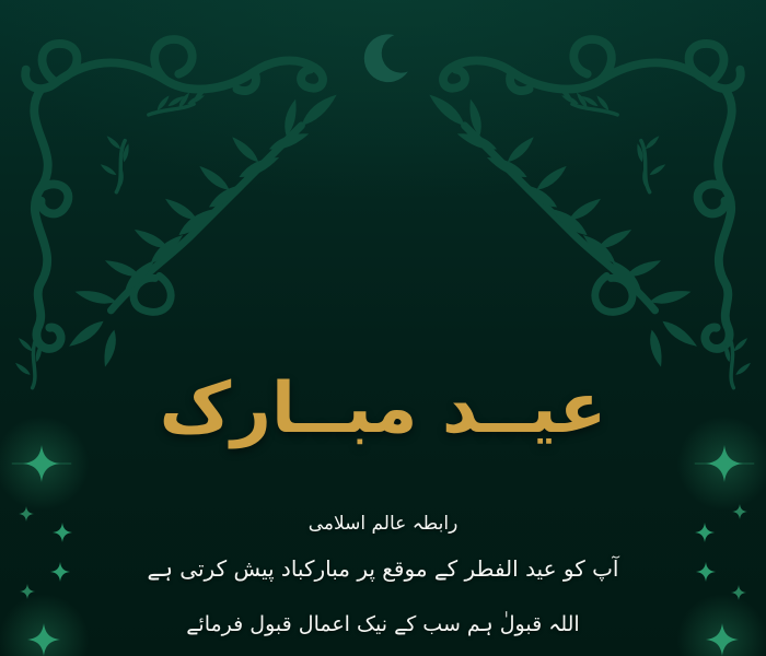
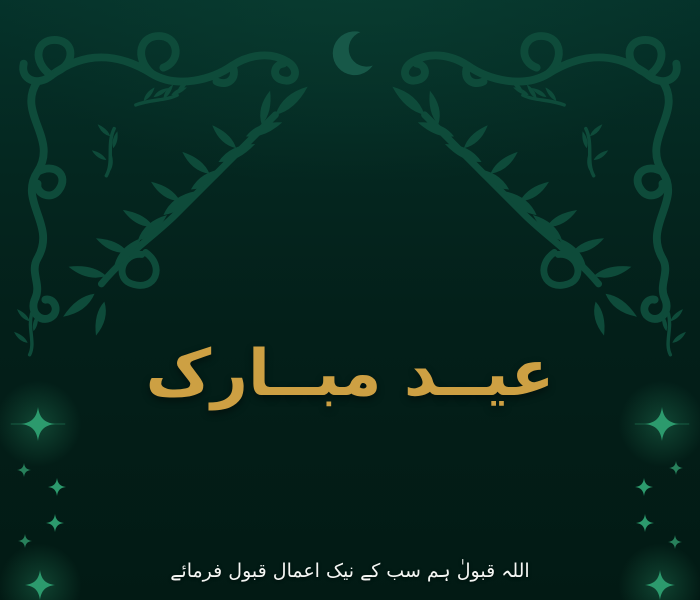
  عیــد مبــارک
- رابطہ عالم اسلامی
- آپ کو عید الفطر کے موقع پر مبارکباد پیش کرتی ہے
  اللہ قبولٰ ہم سب کے نیک اعمال قبول فرمائے
